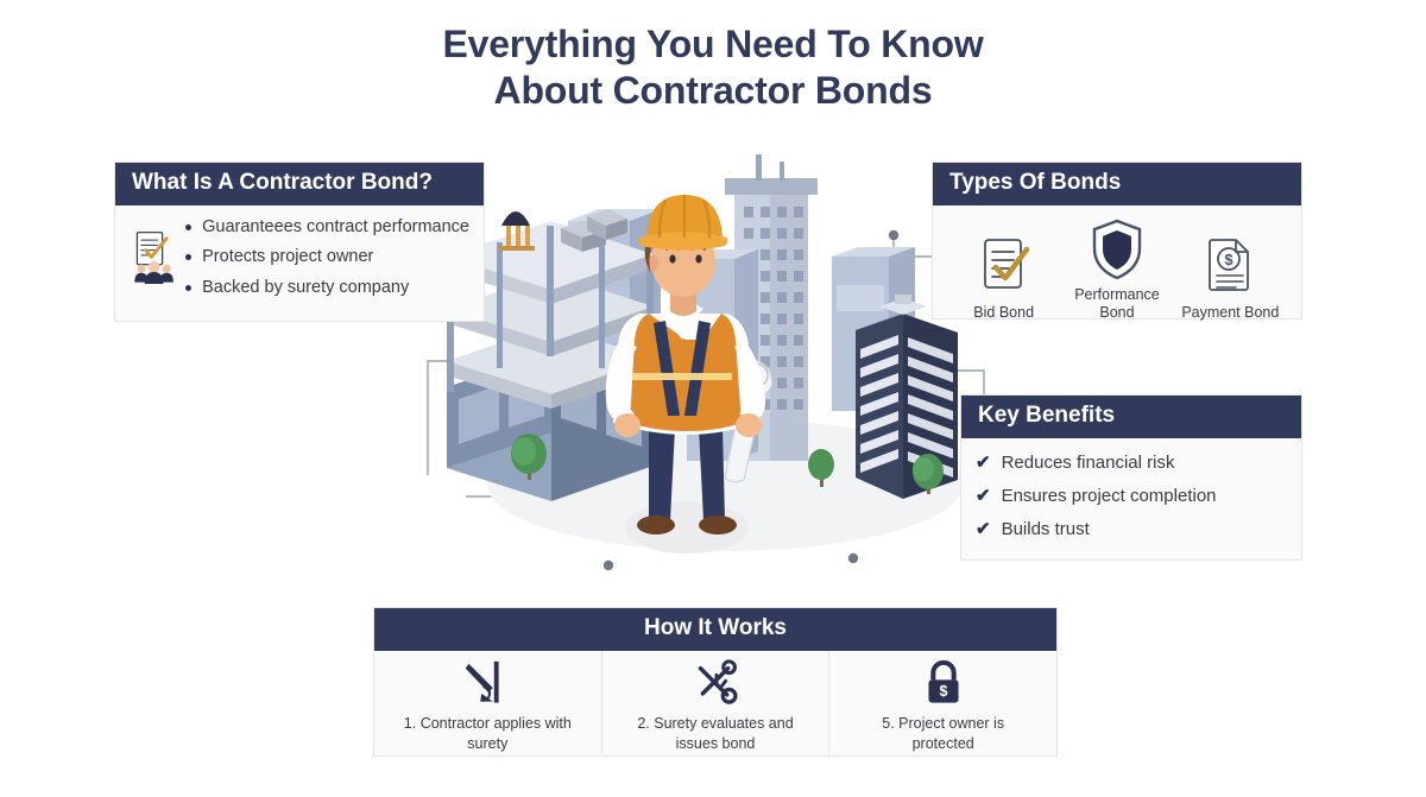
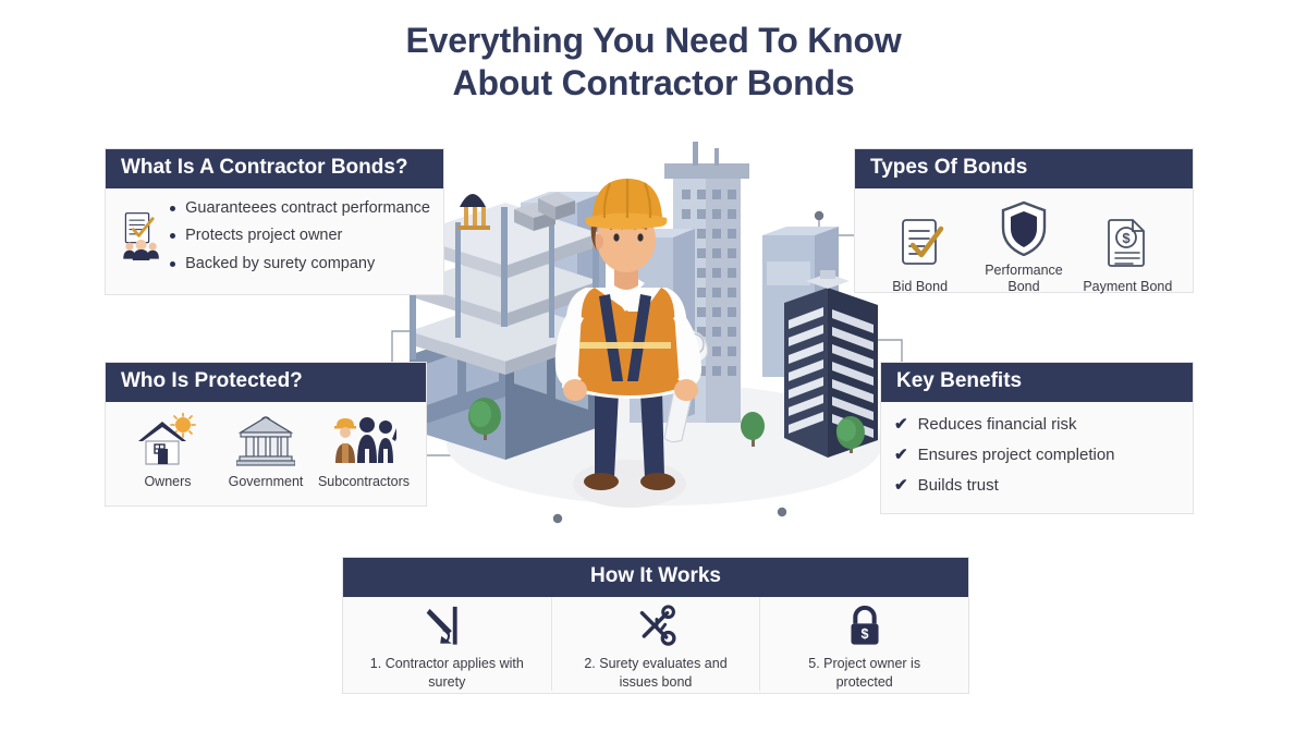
  Everything You Need To Know
  About Contractor Bonds
- What Is A Contractor Bond?
+ What Is A Contractor Bonds?
  Guaranteees contract performance
  Protects project owner
  Backed by surety company
  Types Of Bonds
  Bid Bond
  Performance Bond
  $
  Payment Bond
+ Who Is Protected?
+ Owners
+ Government
+ Subcontractors
  Key Benefits
  ✔
  Reduces financial risk
  ✔
  Ensures project completion
  ✔
  Builds trust
  How It Works
  1. Contractor applies with surety
  2. Surety evaluates and issues bond
  $
  5. Project owner is protected
